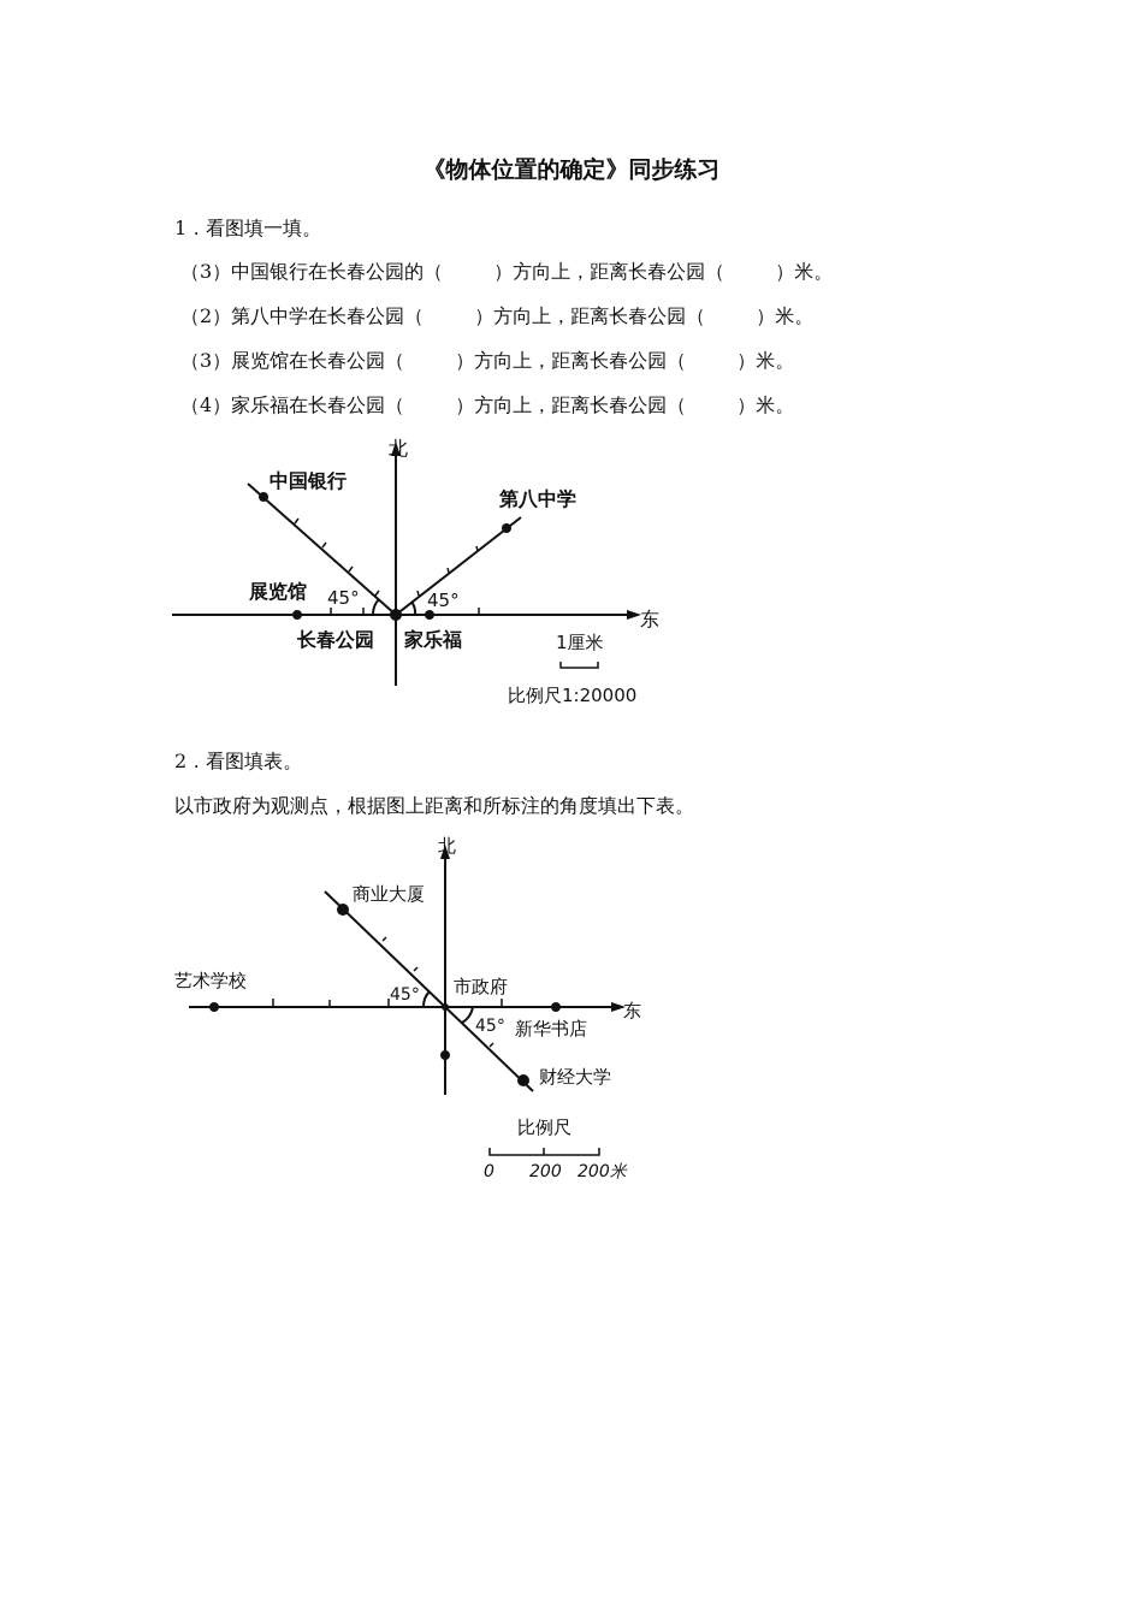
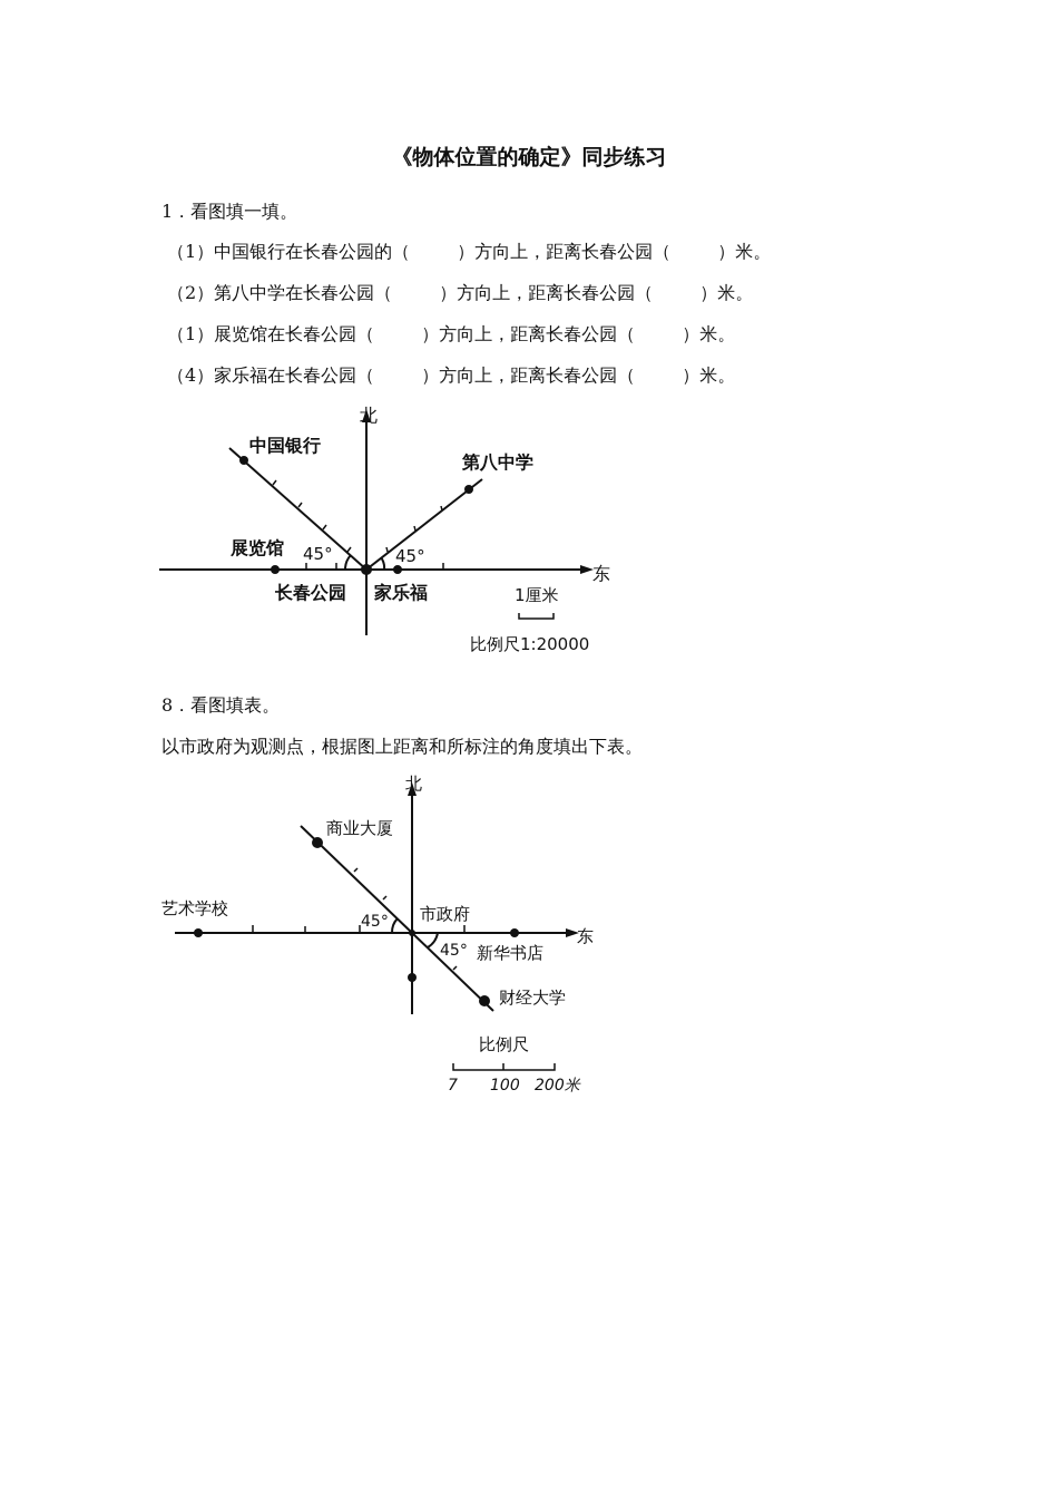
  《物体位置的确定》同步练习
  1．看图填一填。
- （3）中国银行在长春公园的（ ）方向上，距离长春公园（ ）米。
+ （1）中国银行在长春公园的（ ）方向上，距离长春公园（ ）米。
  （2）第八中学在长春公园（ ）方向上，距离长春公园（ ）米。
- （3）展览馆在长春公园（ ）方向上，距离长春公园（ ）米。
+ （1）展览馆在长春公园（ ）方向上，距离长春公园（ ）米。
  （4）家乐福在长春公园（ ）方向上，距离长春公园（ ）米。
  北
  东
  中国银行
  第八中学
  展览馆
  45°
  45°
  长春公园
  家乐福
  1厘米
  比例尺1:20000
- 2．看图填表。
+ 8．看图填表。
  以市政府为观测点，根据图上距离和所标注的角度填出下表。
  北
  东
  商业大厦
  艺术学校
  市政府
  45°
  45°
  新华书店
  财经大学
  比例尺
- 0
+ 7
- 200
+ 100
  200米
